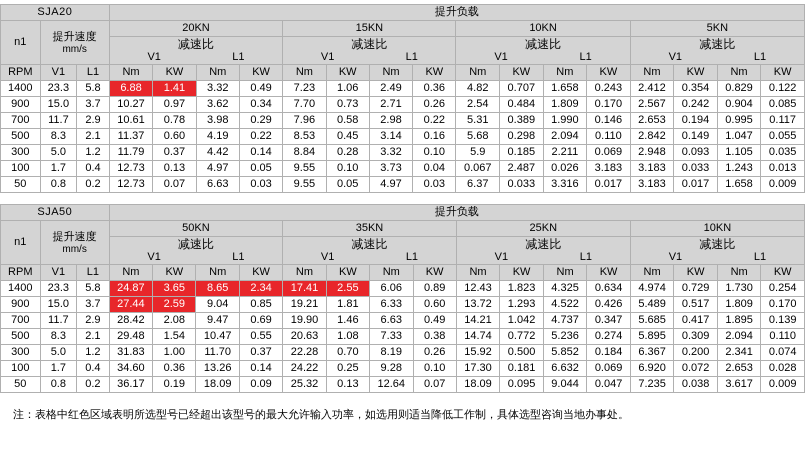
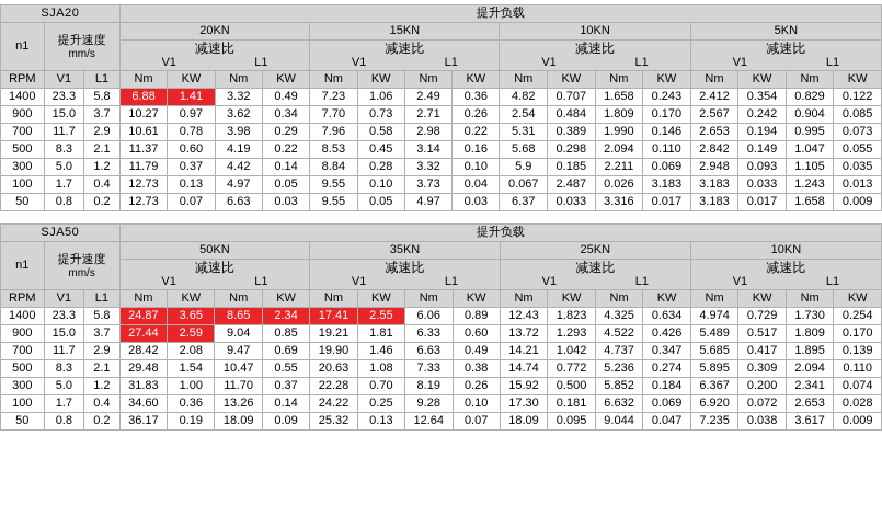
  SJA20	提升负载
  n1	提升速度mm/s	20KN	15KN	10KN	5KN
  减速比V1 L1	减速比V1 L1	减速比V1 L1	减速比V1 L1
  RPM	V1	L1	Nm	KW	Nm	KW	Nm	KW	Nm	KW	Nm	KW	Nm	KW	Nm	KW	Nm	KW
  1400	23.3	5.8	6.88	1.41	3.32	0.49	7.23	1.06	2.49	0.36	4.82	0.707	1.658	0.243	2.412	0.354	0.829	0.122
  900	15.0	3.7	10.27	0.97	3.62	0.34	7.70	0.73	2.71	0.26	2.54	0.484	1.809	0.170	2.567	0.242	0.904	0.085
- 700	11.7	2.9	10.61	0.78	3.98	0.29	7.96	0.58	2.98	0.22	5.31	0.389	1.990	0.146	2.653	0.194	0.995	0.117
+ 700	11.7	2.9	10.61	0.78	3.98	0.29	7.96	0.58	2.98	0.22	5.31	0.389	1.990	0.146	2.653	0.194	0.995	0.073
  500	8.3	2.1	11.37	0.60	4.19	0.22	8.53	0.45	3.14	0.16	5.68	0.298	2.094	0.110	2.842	0.149	1.047	0.055
  300	5.0	1.2	11.79	0.37	4.42	0.14	8.84	0.28	3.32	0.10	5.9	0.185	2.211	0.069	2.948	0.093	1.105	0.035
  100	1.7	0.4	12.73	0.13	4.97	0.05	9.55	0.10	3.73	0.04	0.067	2.487	0.026	3.183	3.183	0.033	1.243	0.013
  50	0.8	0.2	12.73	0.07	6.63	0.03	9.55	0.05	4.97	0.03	6.37	0.033	3.316	0.017	3.183	0.017	1.658	0.009
  SJA50	提升负载
  n1	提升速度mm/s	50KN	35KN	25KN	10KN
  减速比V1 L1	减速比V1 L1	减速比V1 L1	减速比V1 L1
  RPM	V1	L1	Nm	KW	Nm	KW	Nm	KW	Nm	KW	Nm	KW	Nm	KW	Nm	KW	Nm	KW
  1400	23.3	5.8	24.87	3.65	8.65	2.34	17.41	2.55	6.06	0.89	12.43	1.823	4.325	0.634	4.974	0.729	1.730	0.254
  900	15.0	3.7	27.44	2.59	9.04	0.85	19.21	1.81	6.33	0.60	13.72	1.293	4.522	0.426	5.489	0.517	1.809	0.170
  700	11.7	2.9	28.42	2.08	9.47	0.69	19.90	1.46	6.63	0.49	14.21	1.042	4.737	0.347	5.685	0.417	1.895	0.139
  500	8.3	2.1	29.48	1.54	10.47	0.55	20.63	1.08	7.33	0.38	14.74	0.772	5.236	0.274	5.895	0.309	2.094	0.110
  300	5.0	1.2	31.83	1.00	11.70	0.37	22.28	0.70	8.19	0.26	15.92	0.500	5.852	0.184	6.367	0.200	2.341	0.074
  100	1.7	0.4	34.60	0.36	13.26	0.14	24.22	0.25	9.28	0.10	17.30	0.181	6.632	0.069	6.920	0.072	2.653	0.028
  50	0.8	0.2	36.17	0.19	18.09	0.09	25.32	0.13	12.64	0.07	18.09	0.095	9.044	0.047	7.235	0.038	3.617	0.009
- 注：表格中红色区域表明所选型号已经超出该型号的最大允许输入功率，如选用则适当降低工作制，具体选型咨询当地办事处。
